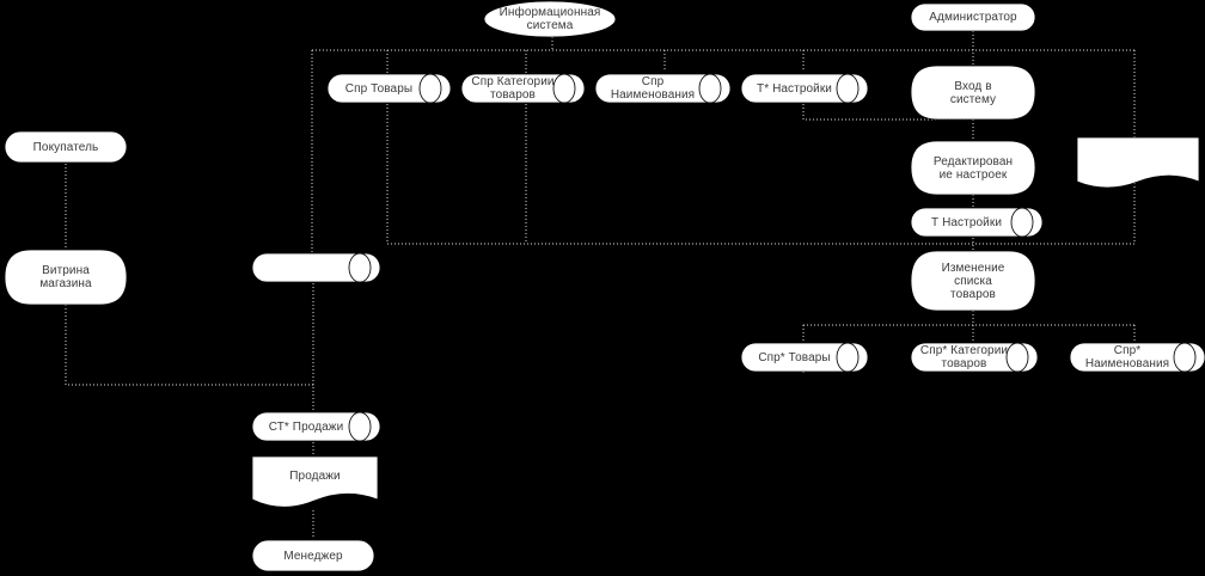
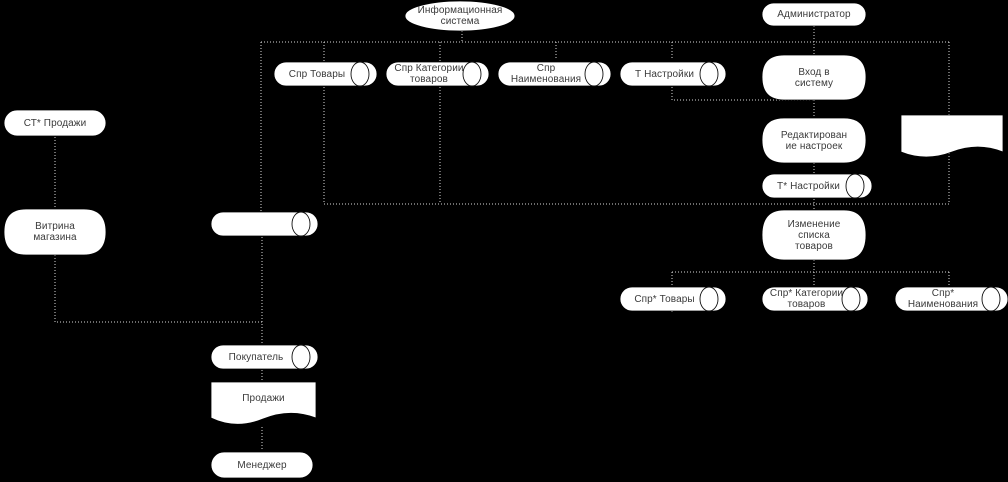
  Информационная
  система
  Спр Товары
  Спр Категории
  товаров
  Спр
  Наименования
- Т* Настройки
+ Т Настройки
  Администратор
  Вход в
  систему
  Редактирован
  ие настроек
- Т Настройки
+ Т* Настройки
- Покупатель
+ СТ* Продажи
  Витрина
  магазина
  Изменение
  списка
  товаров
  Спр* Товары
  Спр* Категории
  товаров
  Спр*
  Наименования
- СТ* Продажи
+ Покупатель
  Продажи
  Менеджер
